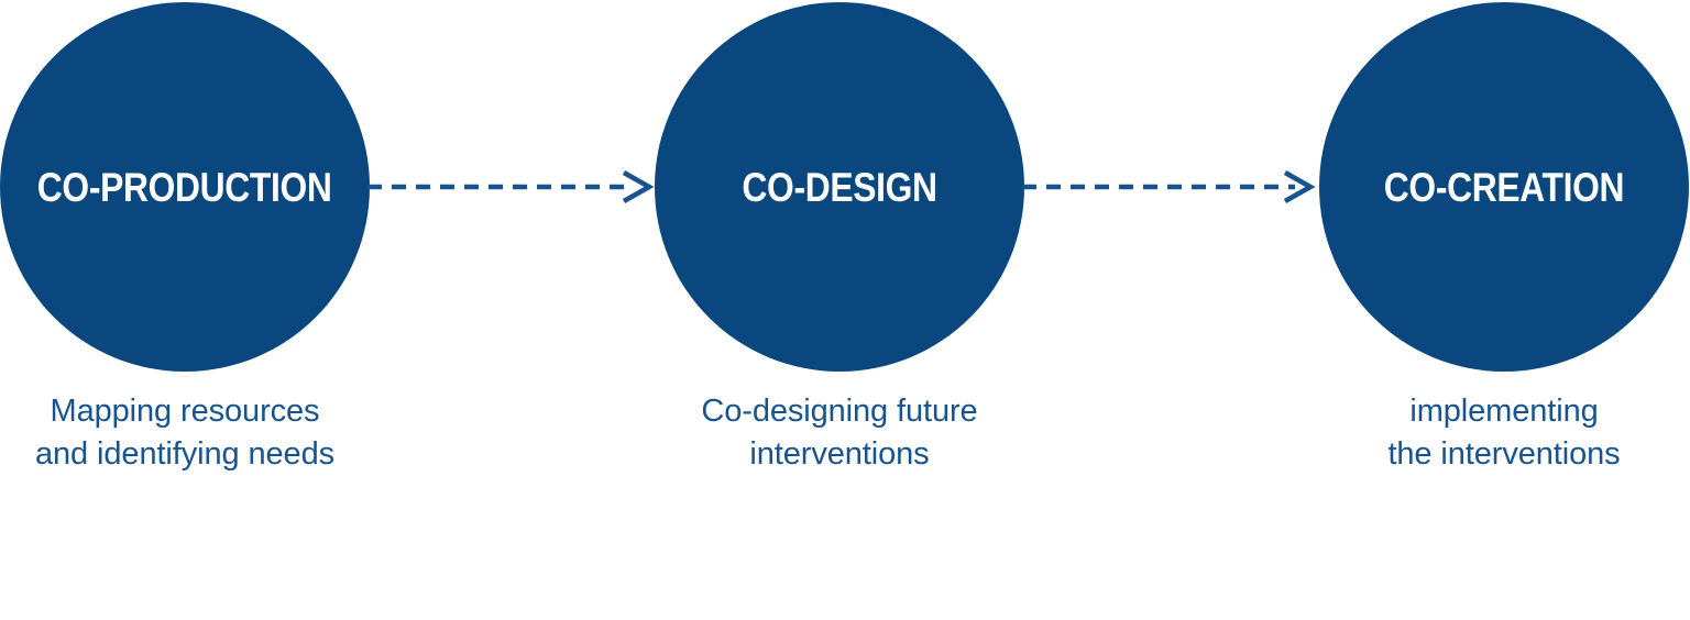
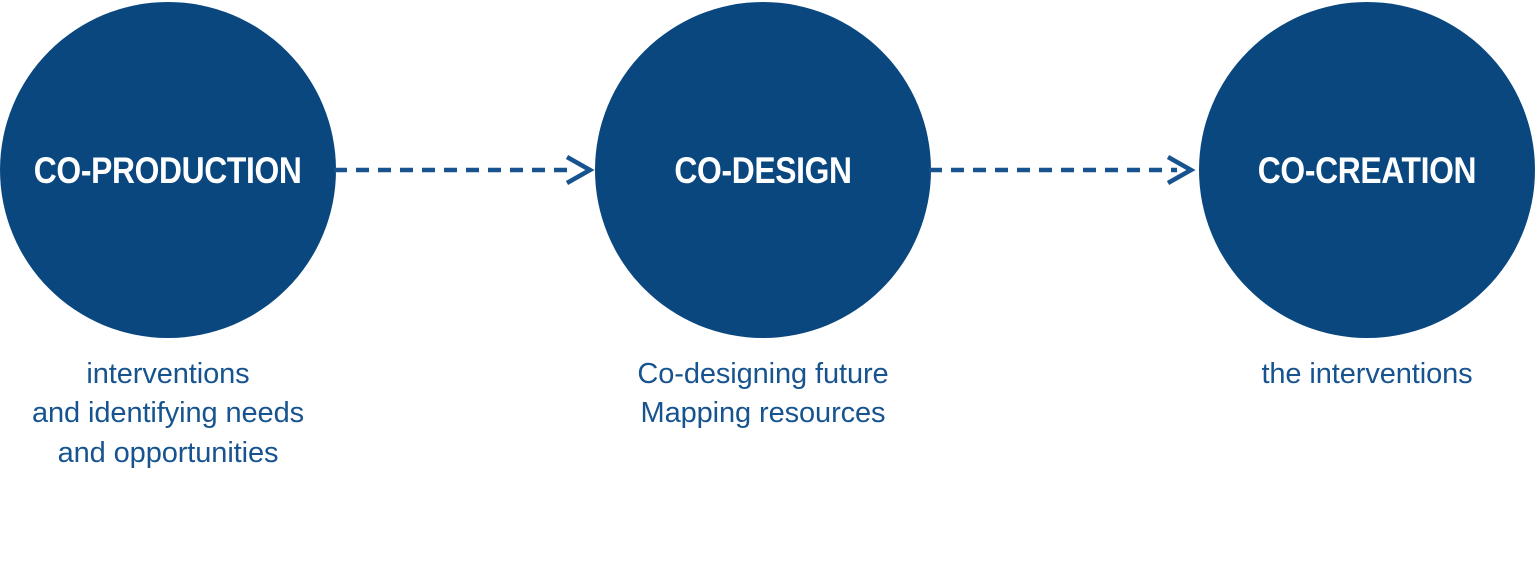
  CO-PRODUCTION
- Mapping resources
+ interventions
  and identifying needs
+ and opportunities
  CO-DESIGN
  Co-designing future
- interventions
+ Mapping resources
  CO-CREATION
- implementing
  the interventions
